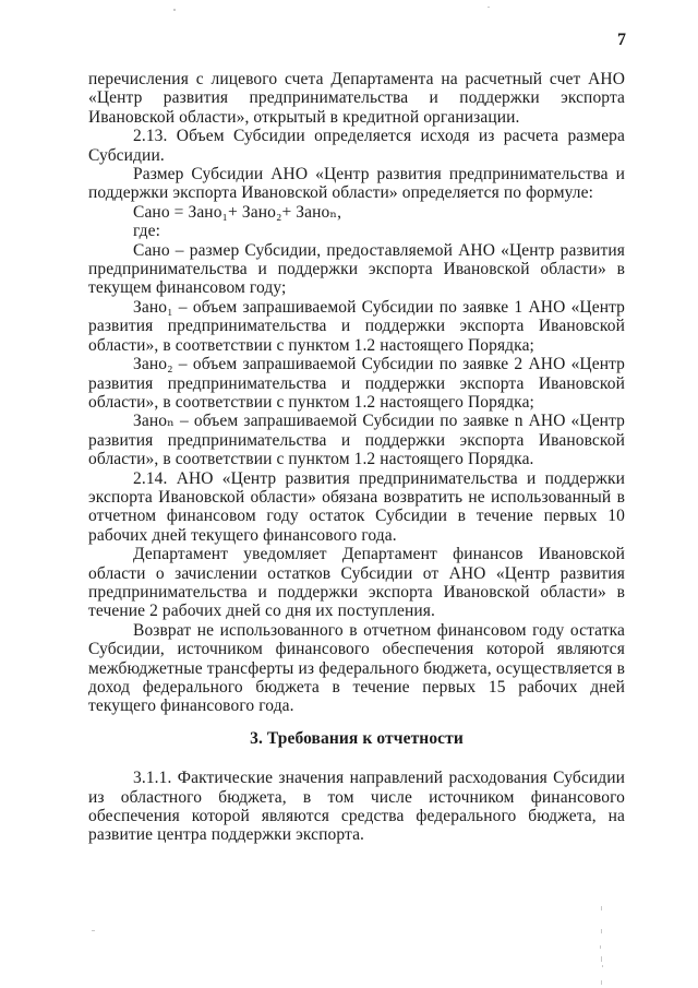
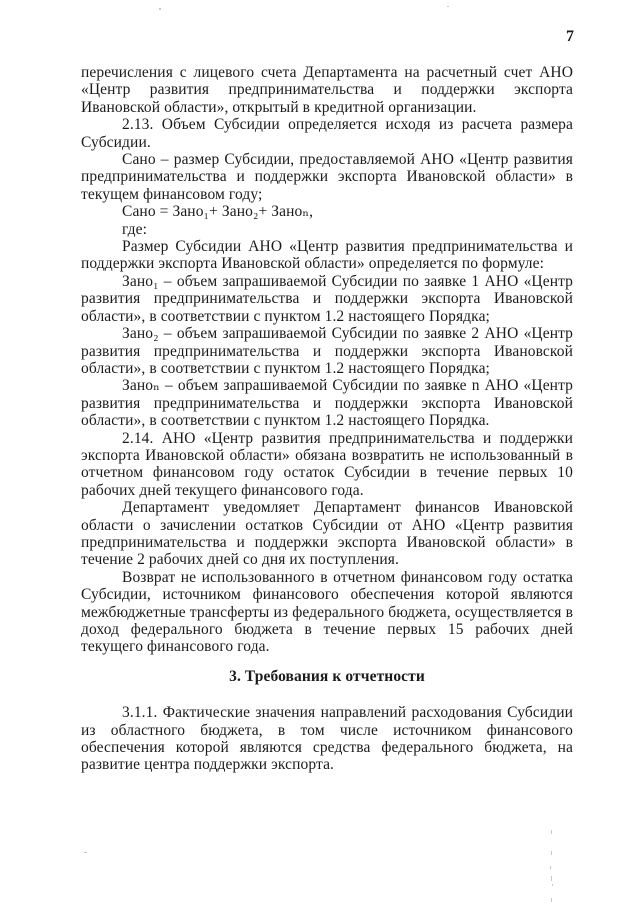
  7
  перечисления с лицевого счета Департамента на расчетный счет АНО «Центр развития предпринимательства и поддержки экспорта Ивановской области», открытый в кредитной организации.
  2.13. Объем Субсидии определяется исходя из расчета размера Субсидии.
- Размер Субсидии АНО «Центр развития предпринимательства и поддержки экспорта Ивановской области» определяется по формуле:
+ Сано – размер Субсидии, предоставляемой АНО «Центр развития предпринимательства и поддержки экспорта Ивановской области» в текущем финансовом году;
  Сано = Зано₁+ Зано₂+ Заноₙ,
  где:
- Сано – размер Субсидии, предоставляемой АНО «Центр развития предпринимательства и поддержки экспорта Ивановской области» в текущем финансовом году;
+ Размер Субсидии АНО «Центр развития предпринимательства и поддержки экспорта Ивановской области» определяется по формуле:
  Зано₁ – объем запрашиваемой Субсидии по заявке 1 АНО «Центр развития предпринимательства и поддержки экспорта Ивановской области», в соответствии с пунктом 1.2 настоящего Порядка;
  Зано₂ – объем запрашиваемой Субсидии по заявке 2 АНО «Центр развития предпринимательства и поддержки экспорта Ивановской области», в соответствии с пунктом 1.2 настоящего Порядка;
  Заноₙ – объем запрашиваемой Субсидии по заявке n АНО «Центр развития предпринимательства и поддержки экспорта Ивановской области», в соответствии с пунктом 1.2 настоящего Порядка.
  2.14. АНО «Центр развития предпринимательства и поддержки экспорта Ивановской области» обязана возвратить не использованный в отчетном финансовом году остаток Субсидии в течение первых 10 рабочих дней текущего финансового года.
  Департамент уведомляет Департамент финансов Ивановской области о зачислении остатков Субсидии от АНО «Центр развития предпринимательства и поддержки экспорта Ивановской области» в течение 2 рабочих дней со дня их поступления.
  Возврат не использованного в отчетном финансовом году остатка Субсидии, источником финансового обеспечения которой являются межбюджетные трансферты из федерального бюджета, осуществляется в доход федерального бюджета в течение первых 15 рабочих дней текущего финансового года.
  3. Требования к отчетности
  3.1.1. Фактические значения направлений расходования Субсидии из областного бюджета, в том числе источником финансового обеспечения которой являются средства федерального бюджета, на развитие центра поддержки экспорта.
